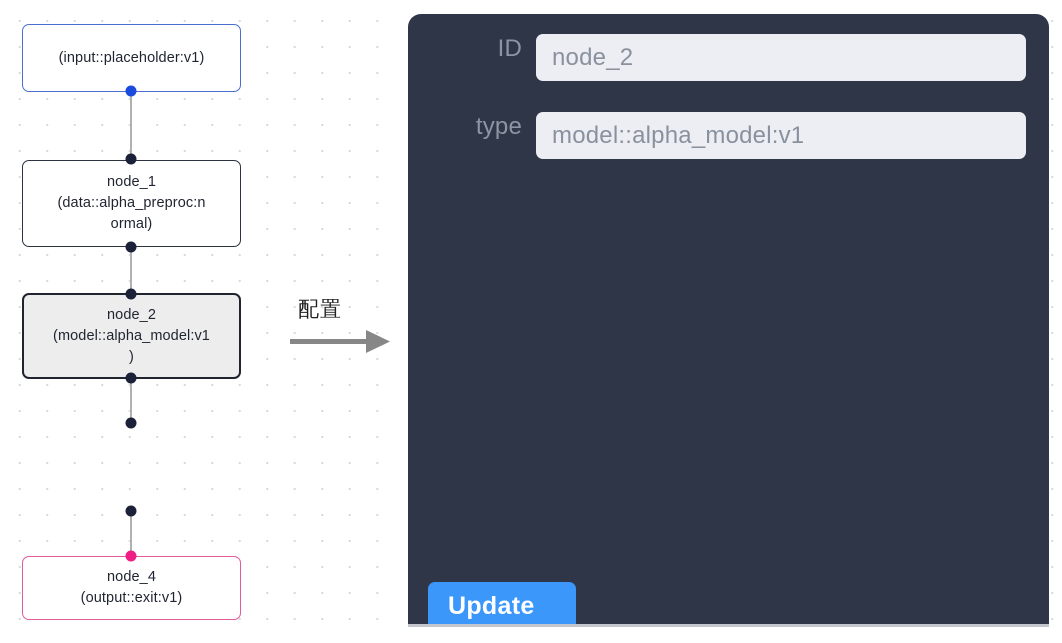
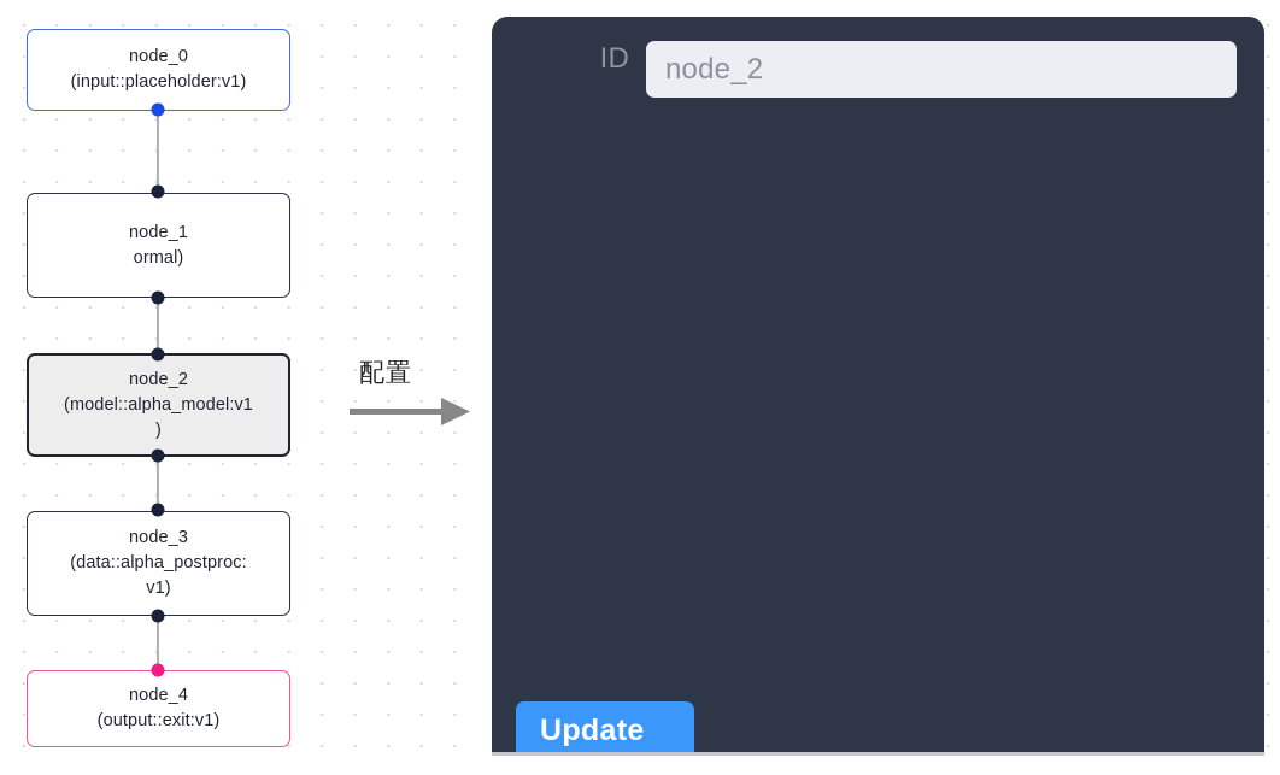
+ node_0
  (input::placeholder:v1)
  node_1
- (data::alpha_preproc:n
  ormal)
  node_2
  (model::alpha_model:v1
  )
+ node_3
+ (data::alpha_postproc:
+ v1)
  node_4
  (output::exit:v1)
  配置
  ID
  node_2
- type
- model::alpha_model:v1
  Update
